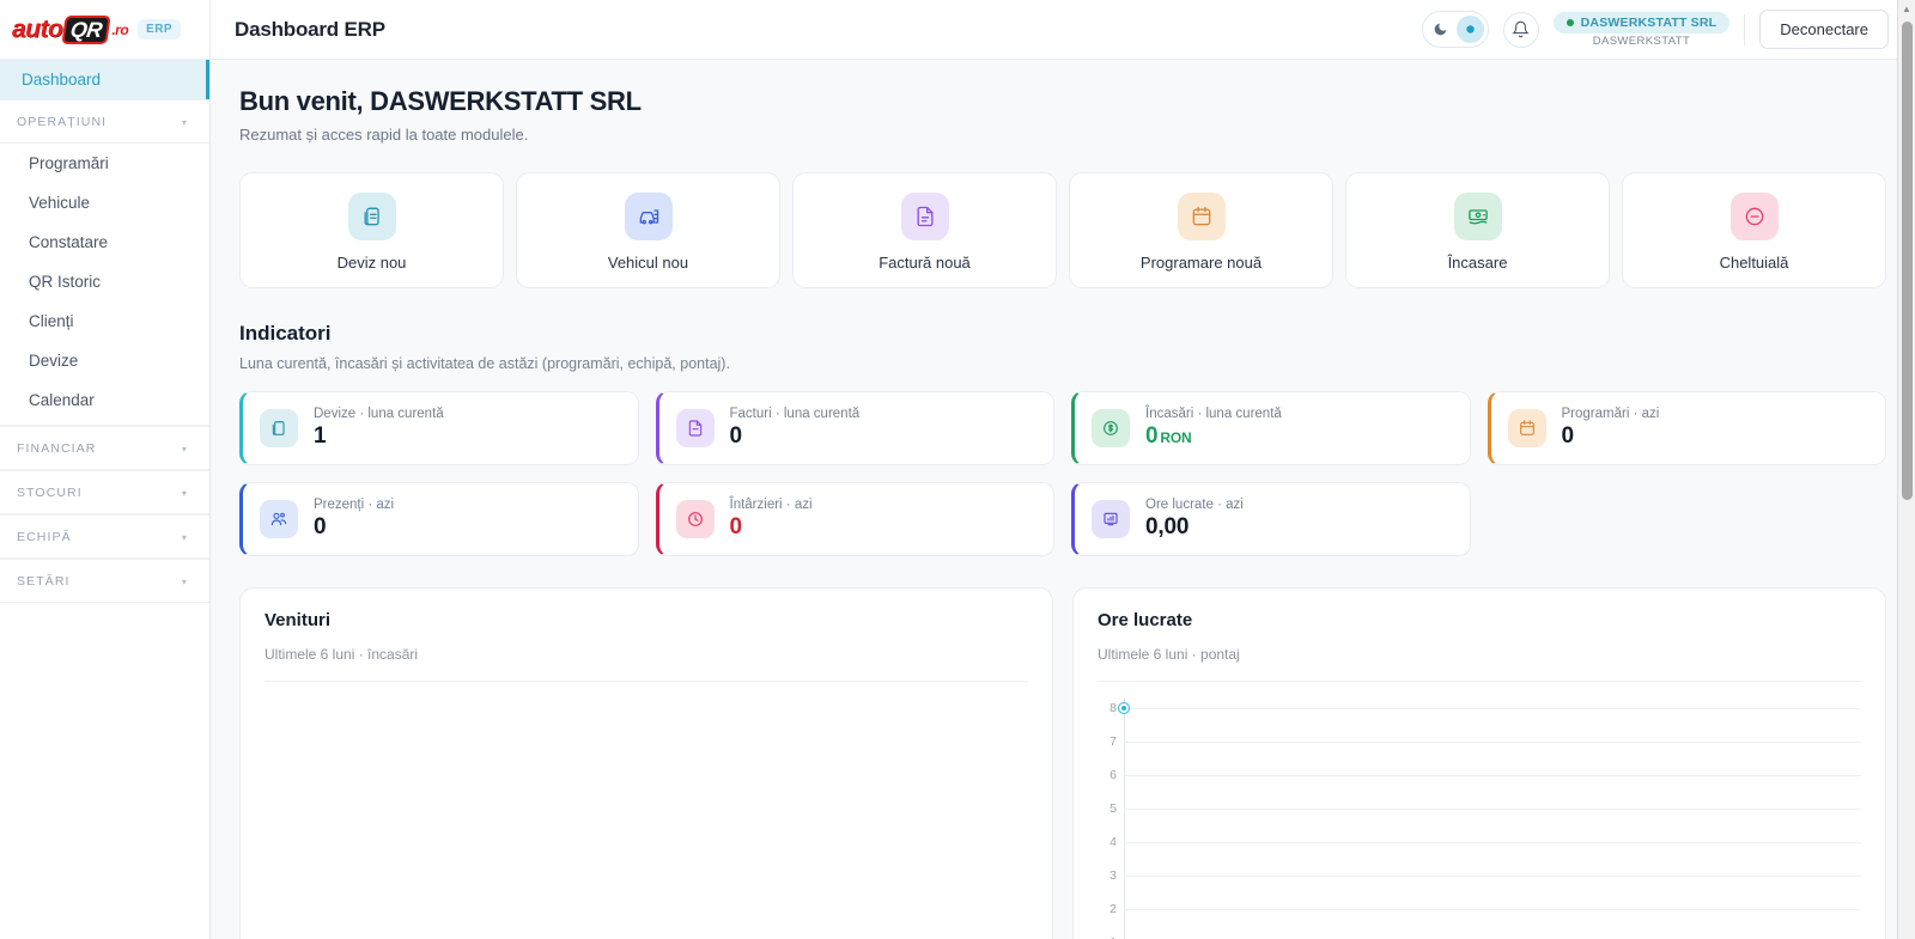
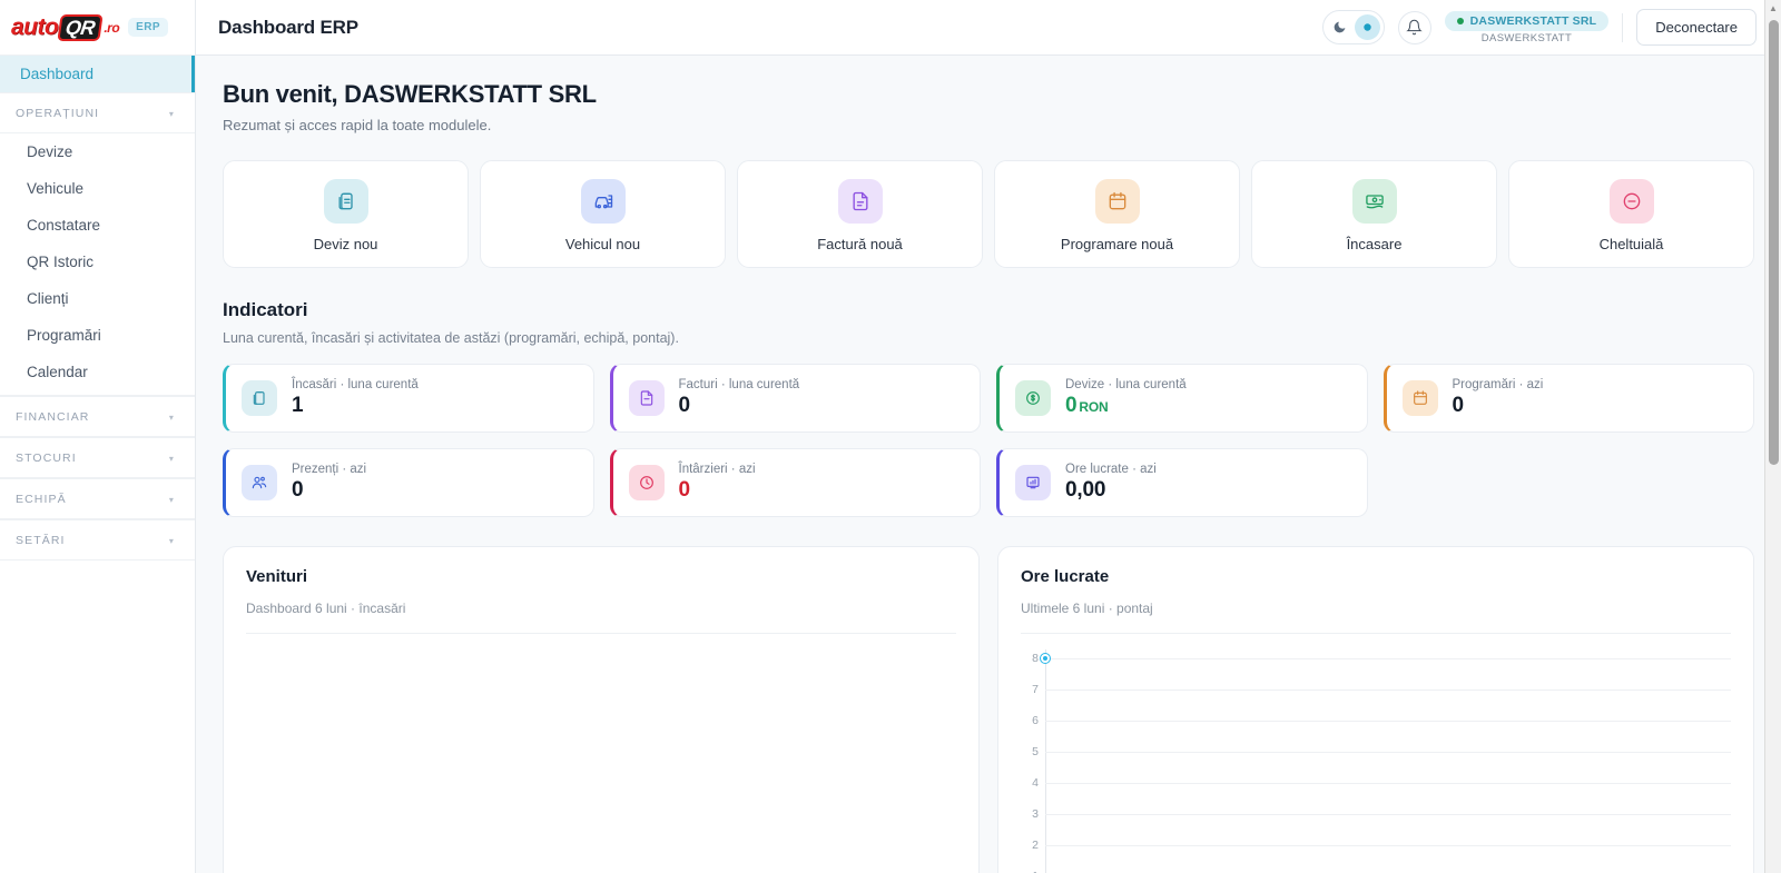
  auto
  .ro
  ERP
  Dashboard
  OPERAȚIUNI
  ▾
- Programări
+ Devize
  Vehicule
  Constatare
  QR Istoric
  Clienți
- Devize
+ Programări
  Calendar
  FINANCIAR
  ▾
  STOCURI
  ▾
  ECHIPĂ
  ▾
  SETĂRI
  ▾
  Dashboard ERP
  DASWERKSTATT SRL
  DASWERKSTATT
  Deconectare
  Bun venit, DASWERKSTATT SRL
  Rezumat și acces rapid la toate modulele.
  Deviz nou
  Vehicul nou
  Factură nouă
  Programare nouă
  Încasare
  Cheltuială
  Indicatori
  Luna curentă, încasări și activitatea de astăzi (programări, echipă, pontaj).
- Devize · luna curentă
+ Încasări · luna curentă
  1
  Facturi · luna curentă
  0
- Încasări · luna curentă
+ Devize · luna curentă
  0 RON
  Programări · azi
  0
  Prezenți · azi
  0
  Întârzieri · azi
  0
  Ore lucrate · azi
  0,00
  Venituri
- Ultimele 6 luni · încasări
+ Dashboard 6 luni · încasări
  Ore lucrate
  Ultimele 6 luni · pontaj
  8
  7
  6
  5
  4
  3
  2
  ▲
